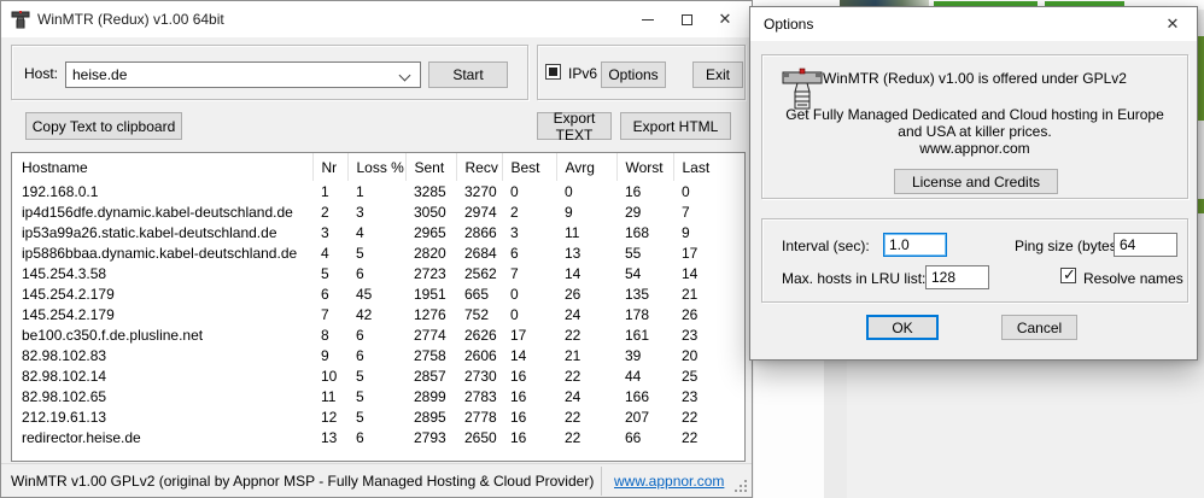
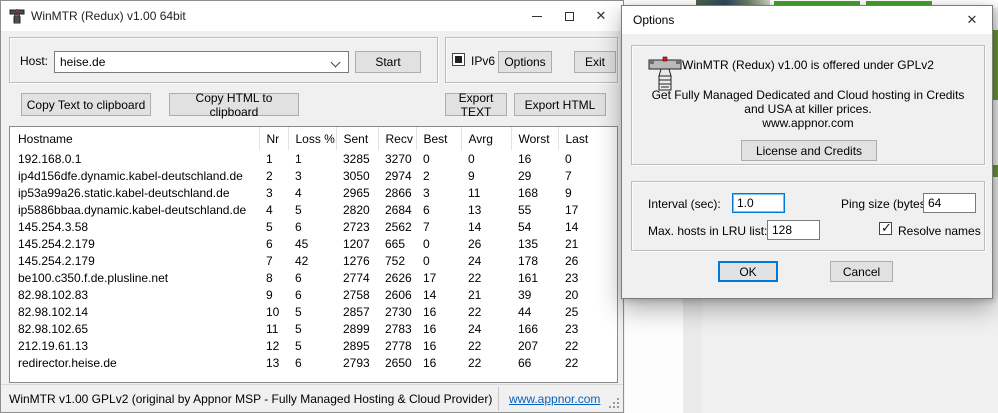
  WinMTR (Redux) v1.00 64bit
  ✕
  Host:
  heise.de
  Start
  IPv6
  Options
  Exit
  Copy Text to clipboard
+ Copy HTML to clipboard
  Export TEXT
  Export HTML
  Hostname	Nr	Loss %	Sent	Recv	Best	Avrg	Worst	Last
  192.168.0.1	1	1	3285	3270	0	0	16	0
  ip4d156dfe.dynamic.kabel-deutschland.de	2	3	3050	2974	2	9	29	7
  ip53a99a26.static.kabel-deutschland.de	3	4	2965	2866	3	11	168	9
  ip5886bbaa.dynamic.kabel-deutschland.de	4	5	2820	2684	6	13	55	17
  145.254.3.58	5	6	2723	2562	7	14	54	14
- 145.254.2.179	6	45	1951	665	0	26	135	21
+ 145.254.2.179	6	45	1207	665	0	26	135	21
  145.254.2.179	7	42	1276	752	0	24	178	26
  be100.c350.f.de.plusline.net	8	6	2774	2626	17	22	161	23
  82.98.102.83	9	6	2758	2606	14	21	39	20
  82.98.102.14	10	5	2857	2730	16	22	44	25
  82.98.102.65	11	5	2899	2783	16	24	166	23
  212.19.61.13	12	5	2895	2778	16	22	207	22
  redirector.heise.de	13	6	2793	2650	16	22	66	22
  WinMTR v1.00 GPLv2 (original by Appnor MSP - Fully Managed Hosting & Cloud Provider)
  www.appnor.com
  Options
  ✕
  WinMTR (Redux) v1.00 is offered under GPLv2
- Get Fully Managed Dedicated and Cloud hosting in Europe and USA at killer prices.
+ Get Fully Managed Dedicated and Cloud hosting in Credits and USA at killer prices.
  www.appnor.com
  License and Credits
  Interval (sec):
  1.0
  Ping size (byte
  64
  Max. hosts in LRU list:
  128
  ✓
  Resolve names
  OK
  Cancel
